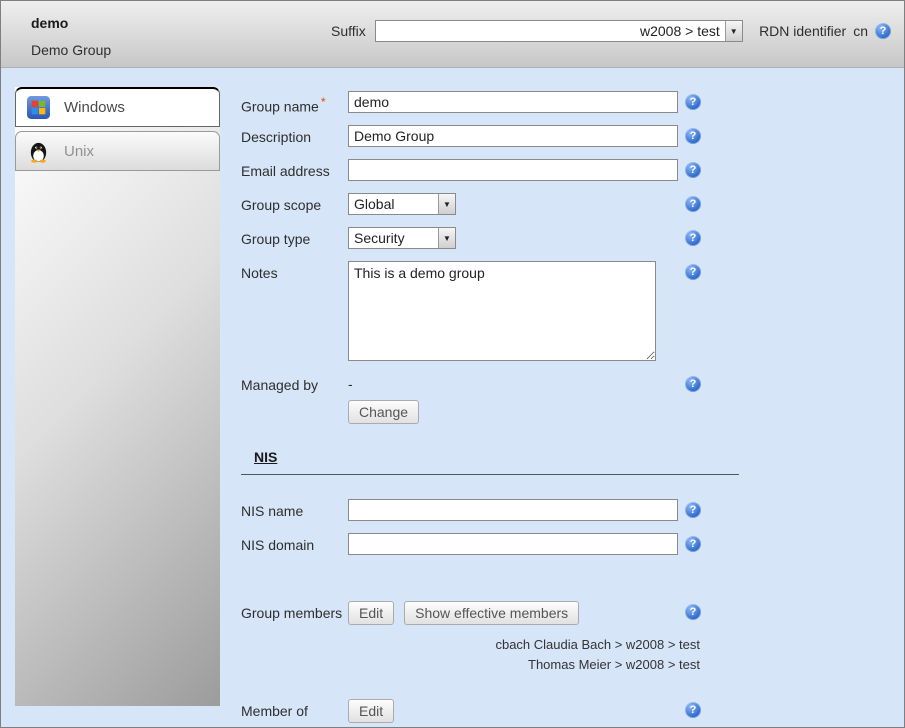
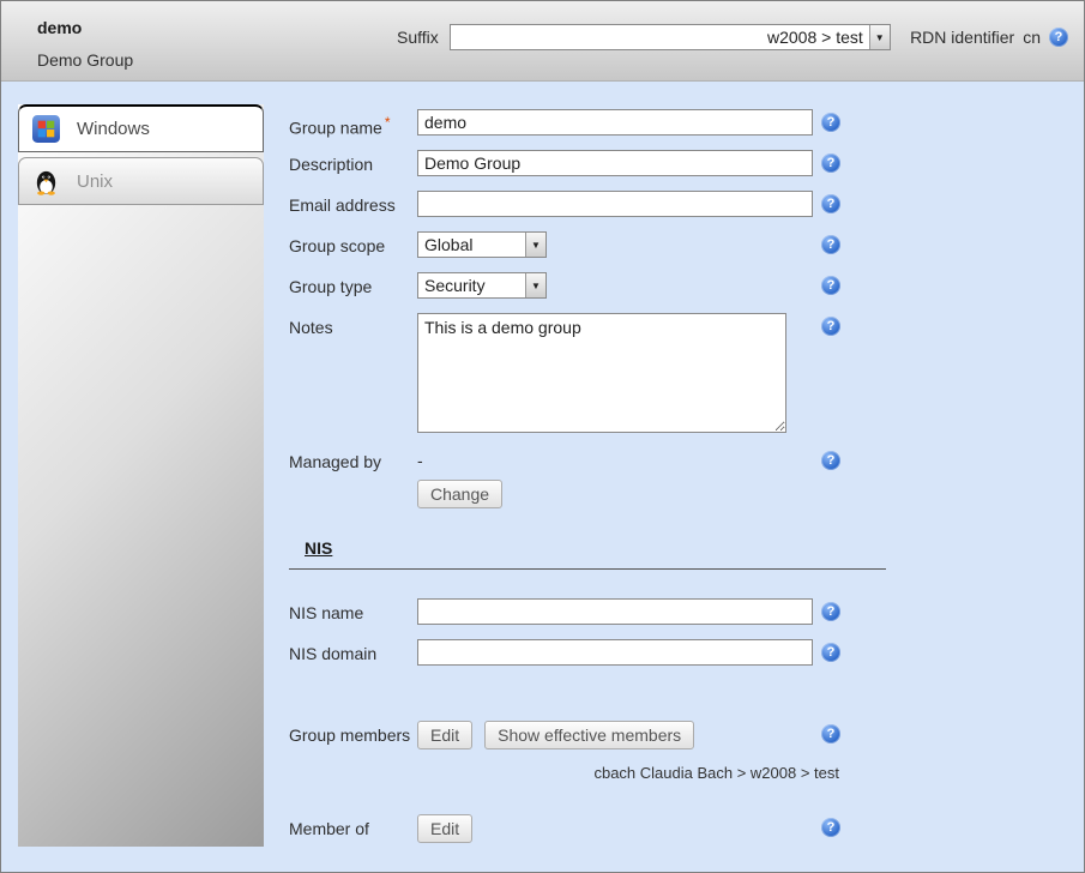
  demo
  Demo Group
  Suffix
  w2008 > test
  ▼
  RDN identifier
  cn
  ?
  Windows
  Unix
  Group name *
  demo
  ?
  Description
  Demo Group
  ?
  Email address
  ?
  Group scope
  Global
  ▼
  ?
  Group type
  Security
  ▼
  ?
  Notes
  This is a demo group
  ?
  Managed by
  -
  Change
  ?
  NIS
  NIS name
  ?
  NIS domain
  ?
  Group members
  Edit
  Show effective members
  ?
  cbach Claudia Bach > w2008 > test
- Thomas Meier > w2008 > test
  Member of
  Edit
  ?
